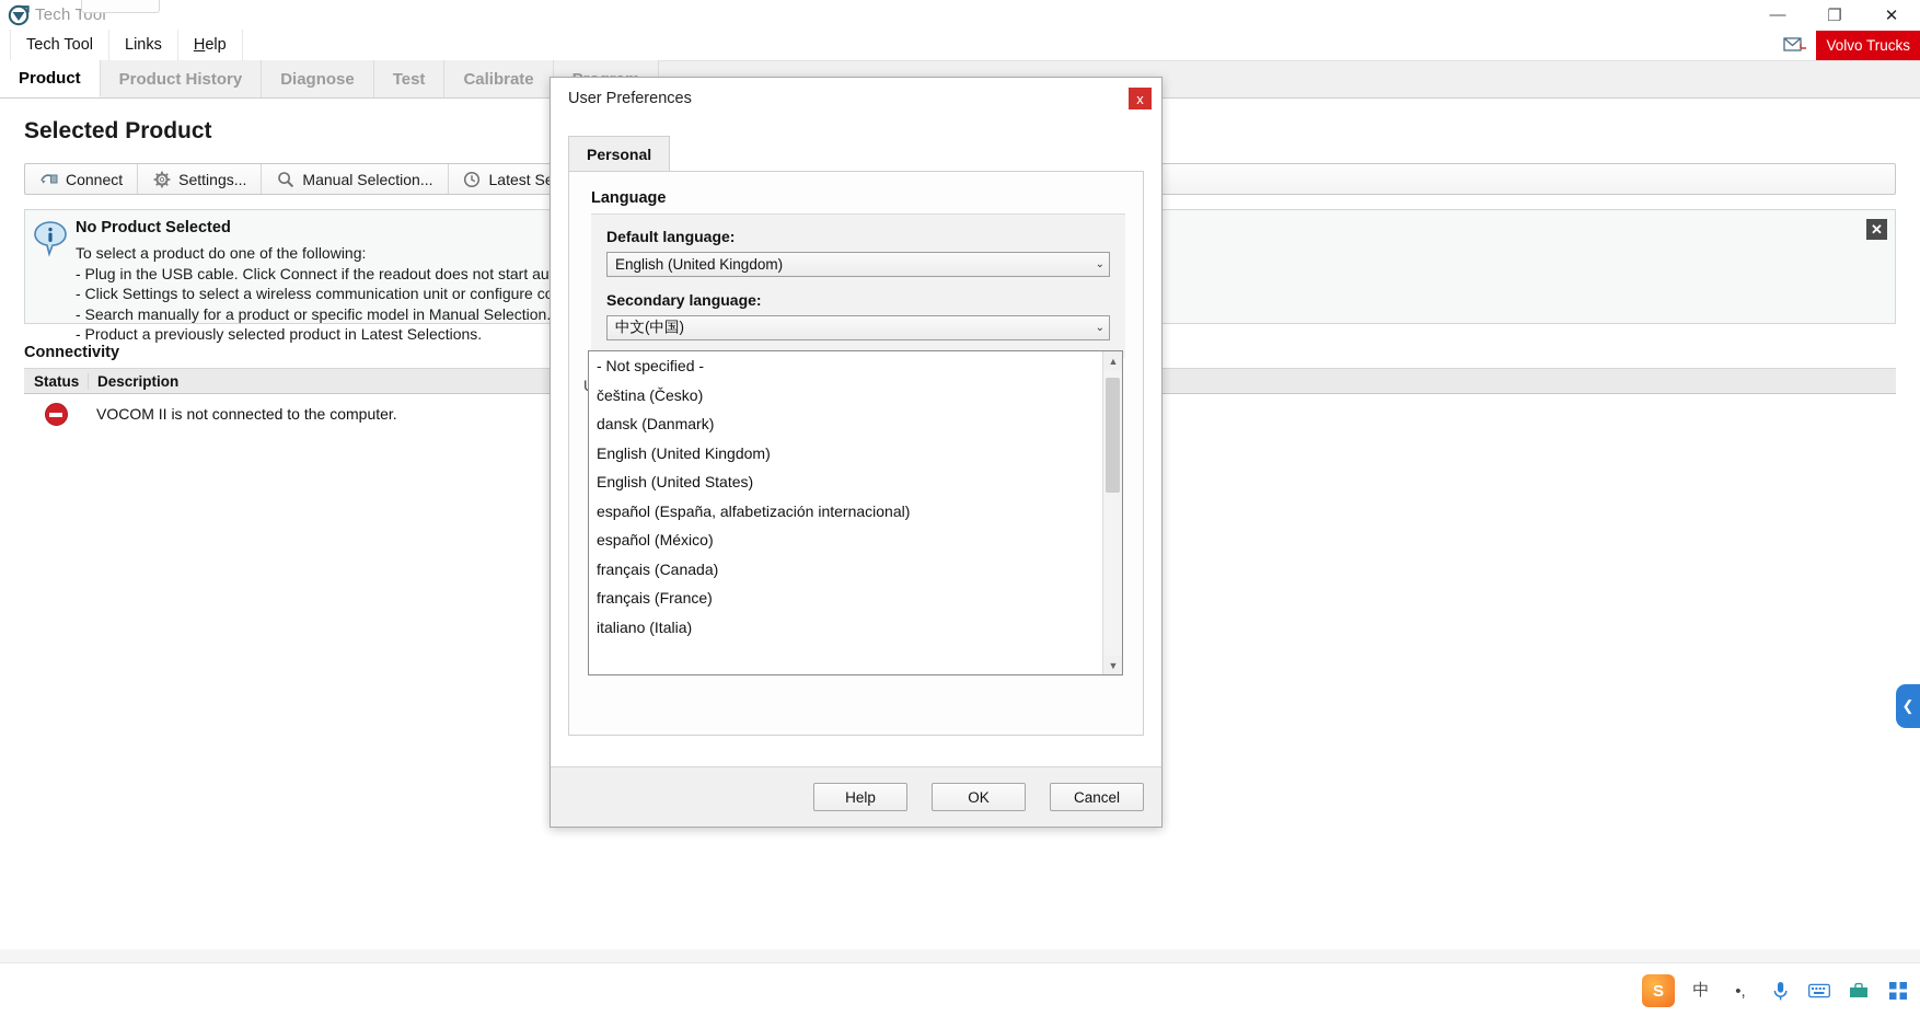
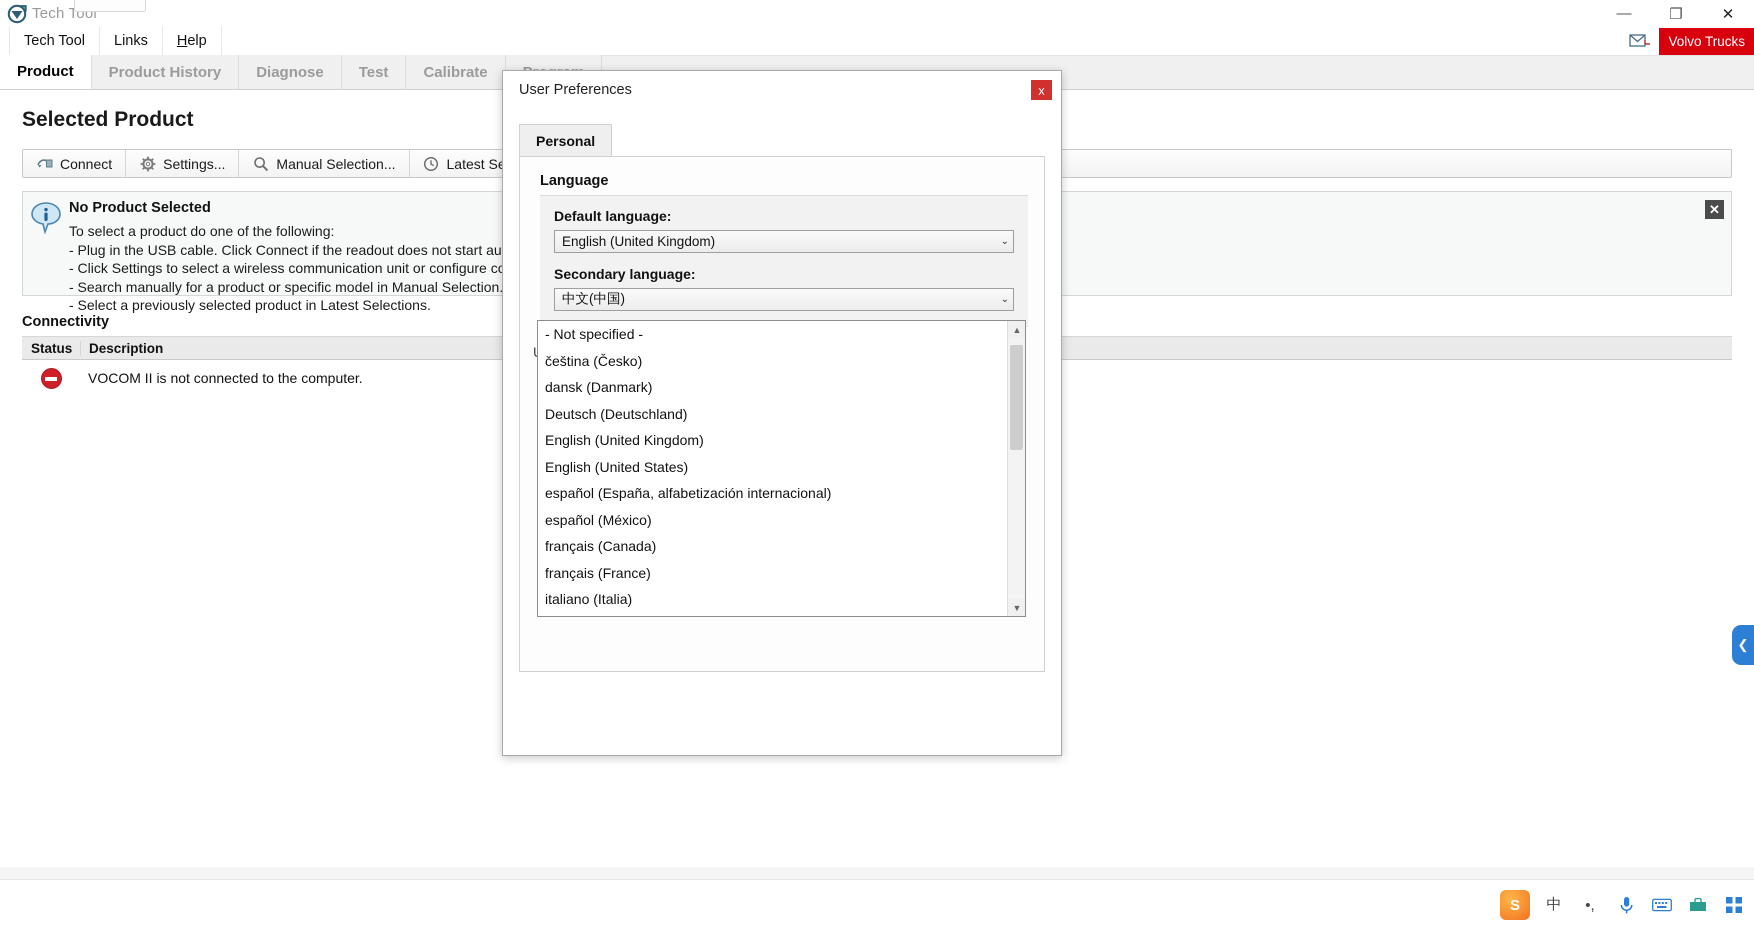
  Tech Tool
  —
  ❐
  ✕
  Tech Tool
  Links
  H
  elp
  Volvo Trucks
  Product
  Product History
  Diagnose
  Test
  Calibrate
  Selected Product
  Connect
  Settings...
  Manual Selection...
  No Product Selected
  To select a product do one of the following:
  - Plug in the USB cable. Click Connect if the readout does not start au
  - Click Settings to select a wireless communication unit or configure c
  - Search manually for a product or specific model in Manual Selection
- - Product a previously selected product in Latest Selections.
+ - Select a previously selected product in Latest Selections.
  ✕
  Connectivity
  Status
  Description
  VOCOM II is not connected to the computer.
  ❮
  User Preferences
  x
  Personal
  Language
  Default language:
  English (United Kingdom)
  ⌄
  Secondary language:
  中文(中国)
  ⌄
- Help
- OK
- Cancel
  - Not specified -
  čeština (Česko)
  dansk (Danmark)
+ Deutsch (Deutschland)
  English (United Kingdom)
  English (United States)
  español (España, alfabetización internacional)
  español (México)
  français (Canada)
  français (France)
  italiano (Italia)
  ▲
  ▼
  S
  中
  •,
